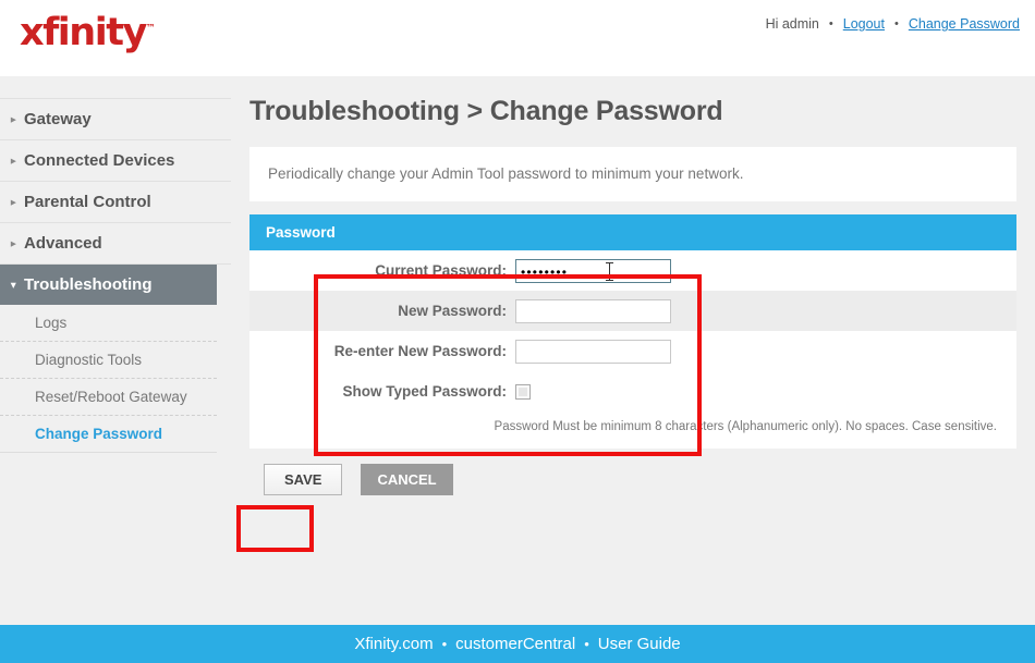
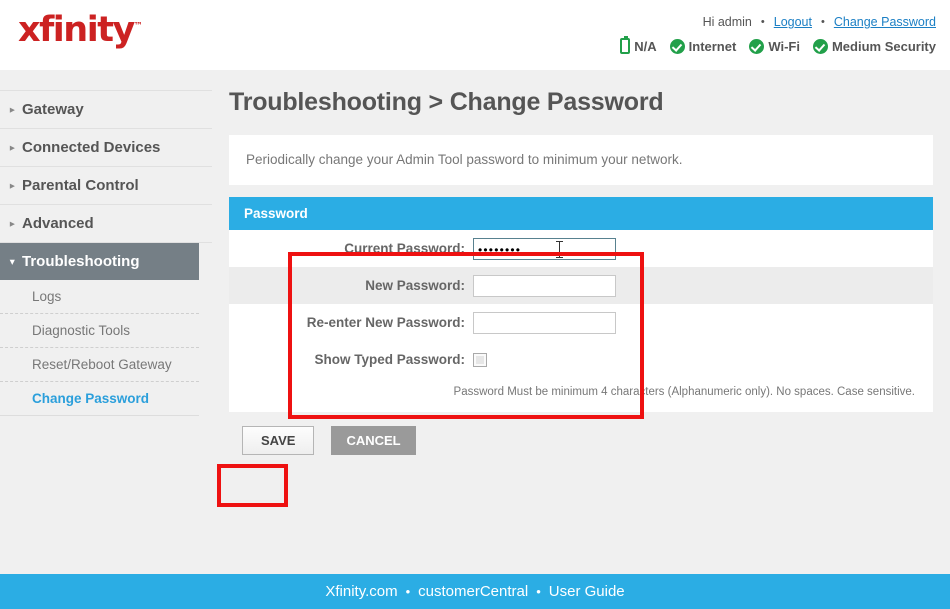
  xfinity™
  Hi admin
  •
  Logout
  •
  Change Password
+ N/A
+ Internet
+ Wi-Fi
+ Medium Security
  ▸
  Gateway
  ▸
  Connected Devices
  ▸
  Parental Control
  ▸
  Advanced
  ▾
  Troubleshooting
  Logs
  Diagnostic Tools
  Reset/Reboot Gateway
  Change Password
  Troubleshooting > Change Password
  Periodically change your Admin Tool password to minimum your network.
  Password
  Current Password:
  ••••••••
  New Password:
  Re-enter New Password:
  Show Typed Password:
- Password Must be minimum 8 characters (Alphanumeric only). No spaces. Case sensitive.
+ Password Must be minimum 4 characters (Alphanumeric only). No spaces. Case sensitive.
  SAVE
  CANCEL
  Xfinity.com
  •
  customerCentral
  •
  User Guide
